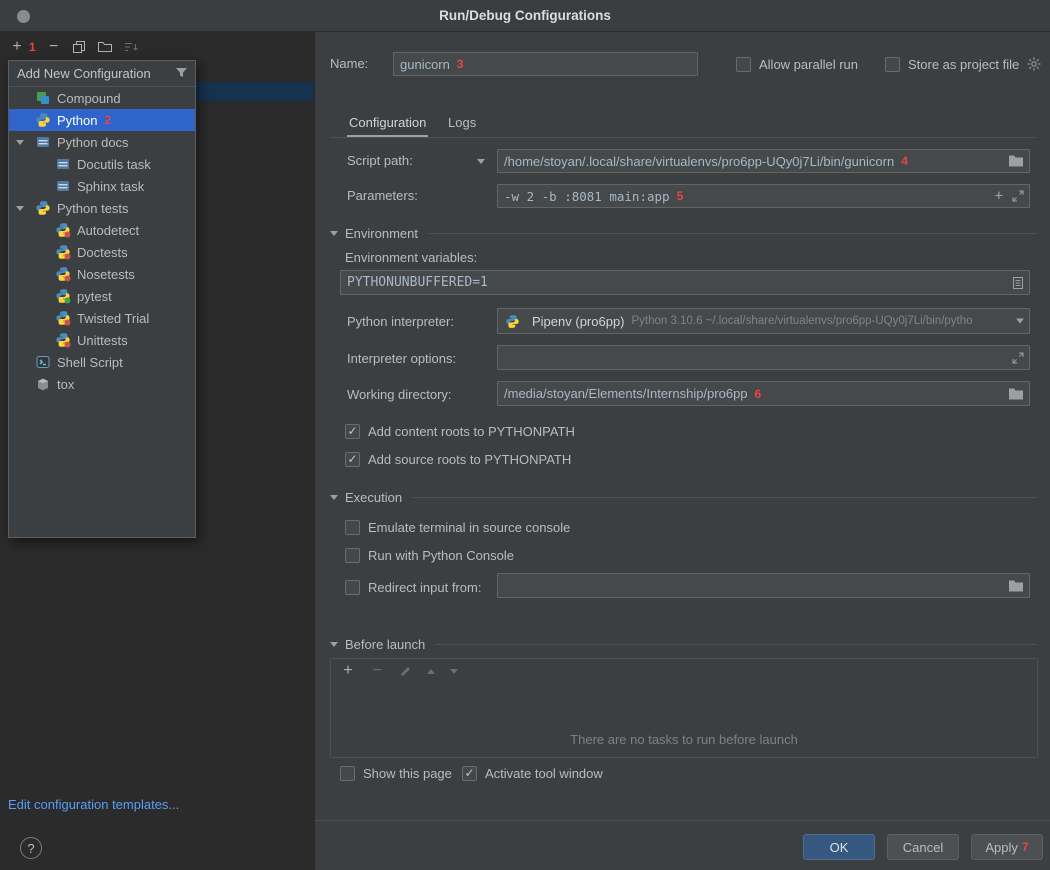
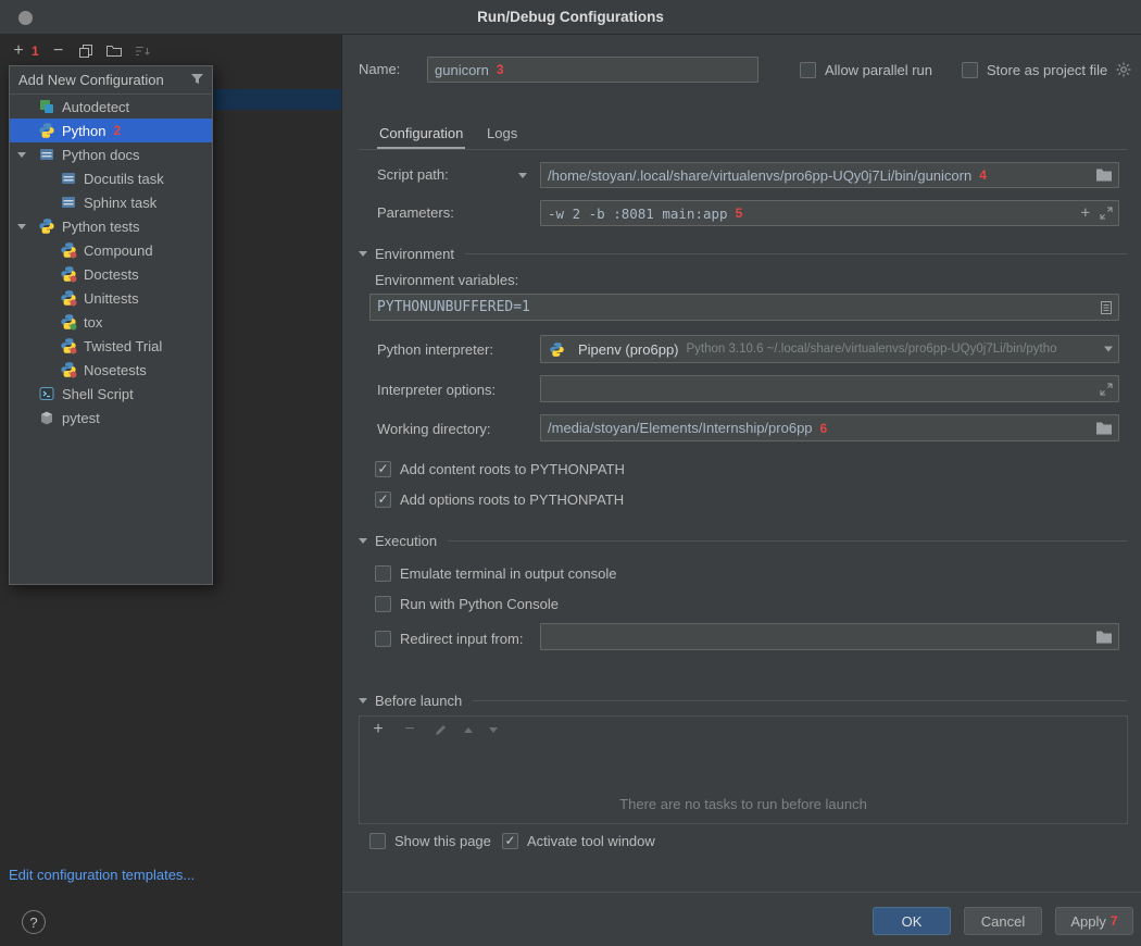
  Run/Debug Configurations
  +
  1
  −
  Add New Configuration
- Compound
+ Autodetect
  Python
  2
  Python docs
  Docutils task
  Sphinx task
  Python tests
- Autodetect
+ Compound
  Doctests
- Nosetests
+ Unittests
- pytest
+ tox
  Twisted Trial
- Unittests
+ Nosetests
  Shell Script
- tox
+ pytest
  Edit configuration templates...
  ?
  Name:
  gunicorn
  3
  Allow parallel run
  Store as project file
  Configuration
  Logs
  Script path:
  /home/stoyan/.local/share/virtualenvs/pro6pp-UQy0j7Li/bin/gunicorn
  4
  Parameters:
  -w 2 -b :8081 main:app
  5
  +
  Environment
  Environment variables:
  PYTHONUNBUFFERED=1
  Python interpreter:
  Pipenv (pro6pp)
  Python 3.10.6 ~/.local/share/virtualenvs/pro6pp-UQy0j7Li/bin/pytho
  Interpreter options:
  Working directory:
  /media/stoyan/Elements/Internship/pro6pp
  6
  ✓
  Add content roots to PYTHONPATH
  ✓
- Add source roots to PYTHONPATH
+ Add options roots to PYTHONPATH
  Execution
- Emulate terminal in source console
+ Emulate terminal in output console
  Run with Python Console
  Redirect input from:
  Before launch
  +
  −
  There are no tasks to run before launch
  Show this page
  ✓
  Activate tool window
  OK
  Cancel
  Apply
  7
